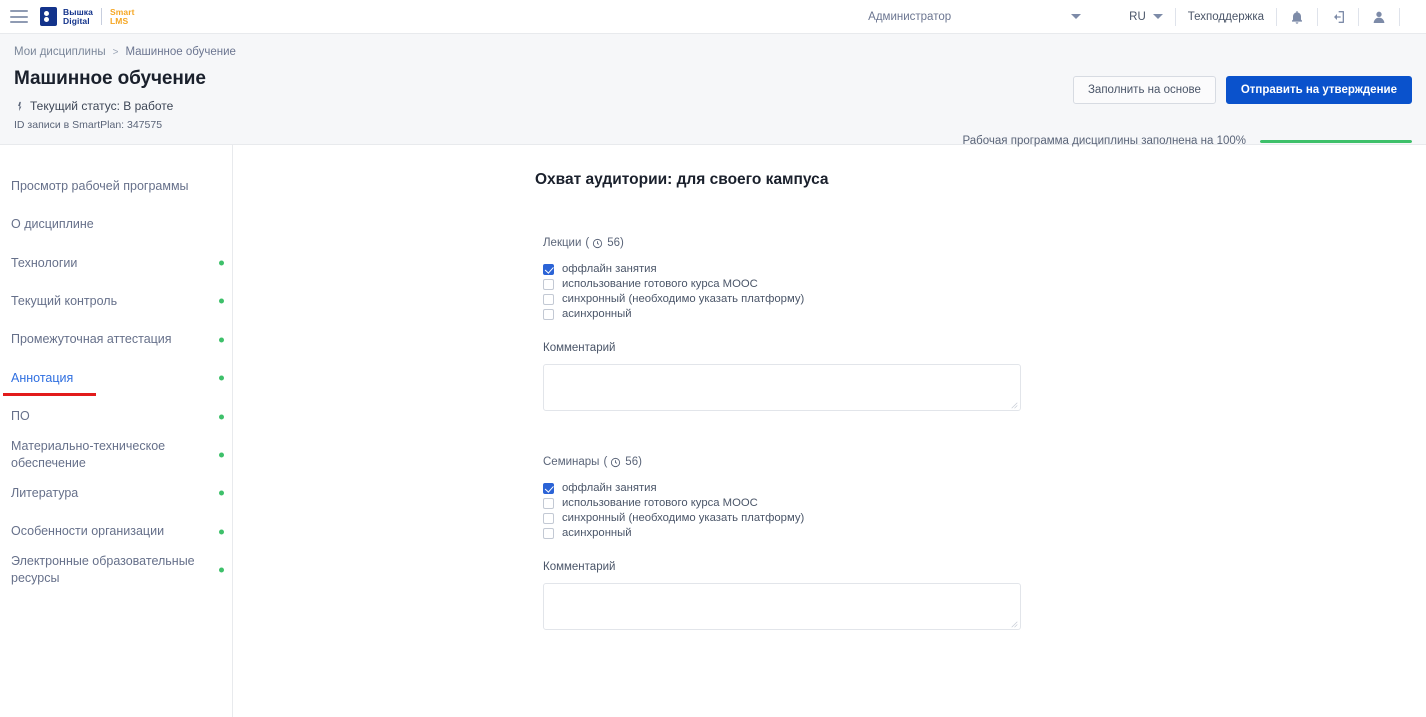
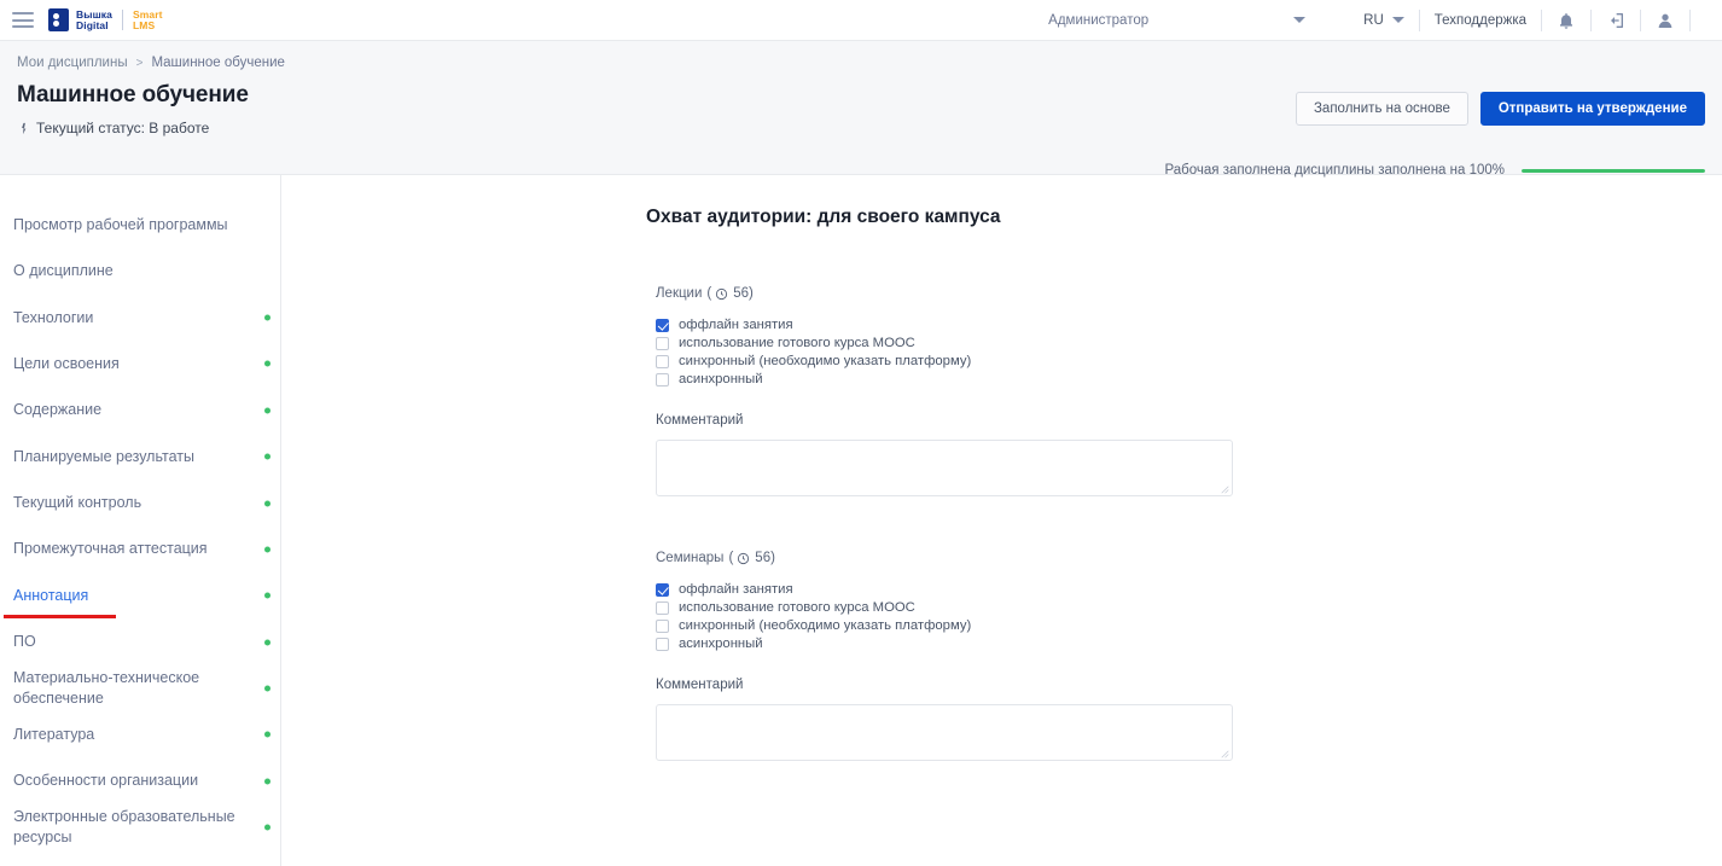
  Вышка
  Digital
  Smart
  LMS
  Администратор
  RU
  Техподдержка
  Мои дисциплины
  >
  Машинное обучение
  Машинное обучение
  Текущий статус: В работе
- ID записи в SmartPlan: 347575
  Заполнить на основе
  Отправить на утверждение
- Рабочая программа дисциплины заполнена на 100%
+ Рабочая заполнена дисциплины заполнена на 100%
  Просмотр рабочей программы
  О дисциплине
  Технологии
+ Цели освоения
+ Содержание
+ Планируемые результаты
  Текущий контроль
  Промежуточная аттестация
  Аннотация
  ПО
  Материально-техническое обеспечение
  Литература
  Особенности организации
  Электронные образовательные ресурсы
  Охват аудитории: для своего кампуса
  Лекции
  (
  56)
  оффлайн занятия
  использование готового курса MOOC
  синхронный (необходимо указать платформу)
  асинхронный
  Комментарий
  Семинары
  (
  56)
  оффлайн занятия
  использование готового курса MOOC
  синхронный (необходимо указать платформу)
  асинхронный
  Комментарий
